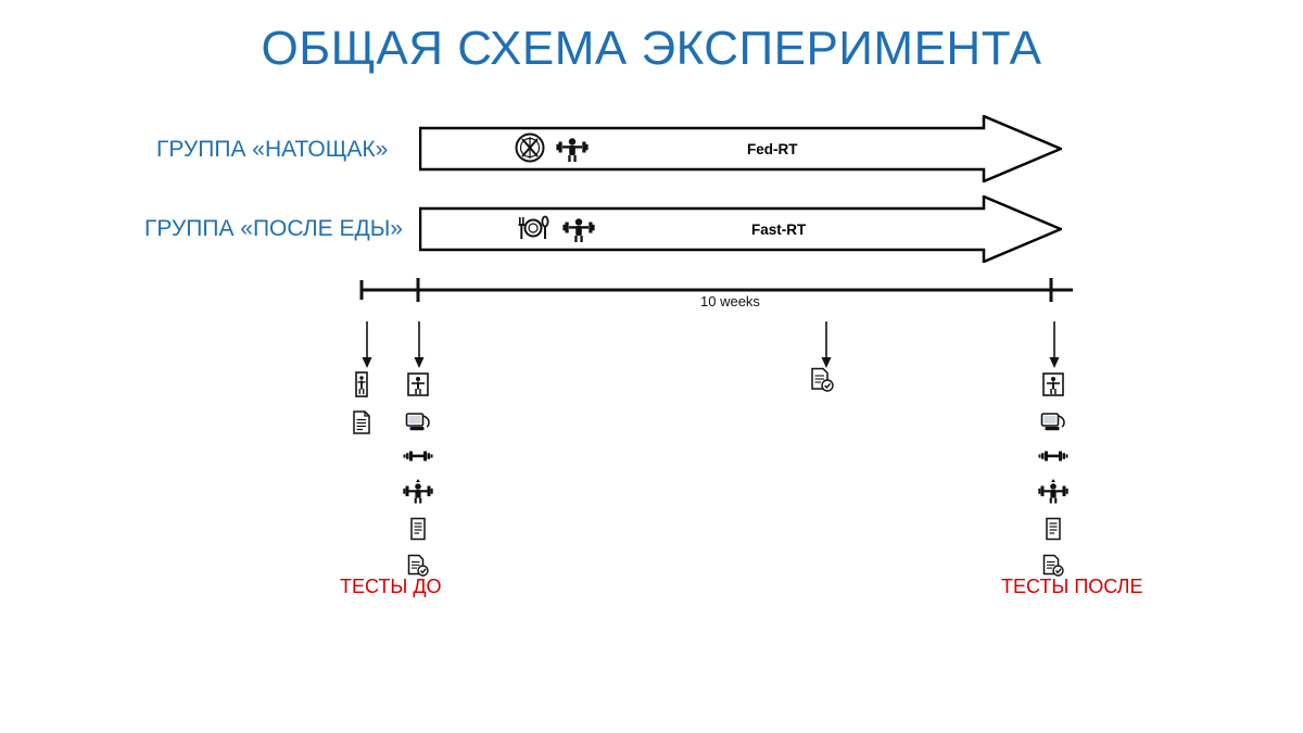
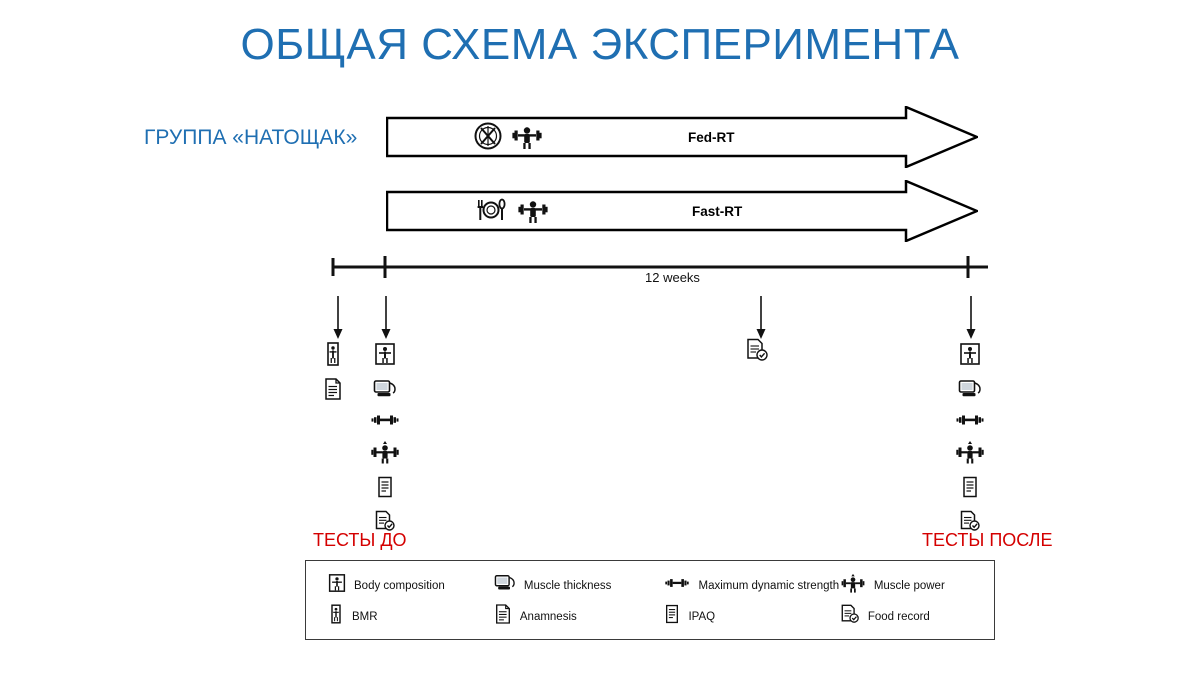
  ОБЩАЯ СХЕМА ЭКСПЕРИМЕНТА
  ГРУППА «НАТОЩАК»
  Fed-RT
- ГРУППА «ПОСЛЕ ЕДЫ»
  Fast-RT
- 10 weeks
+ 12 weeks
  ТЕСТЫ ДО
  ТЕСТЫ ПОСЛЕ
+ Body composition
+ Muscle thickness
+ Maximum dynamic strength
+ Muscle power
+ BMR
+ Anamnesis
+ IPAQ
+ Food record
